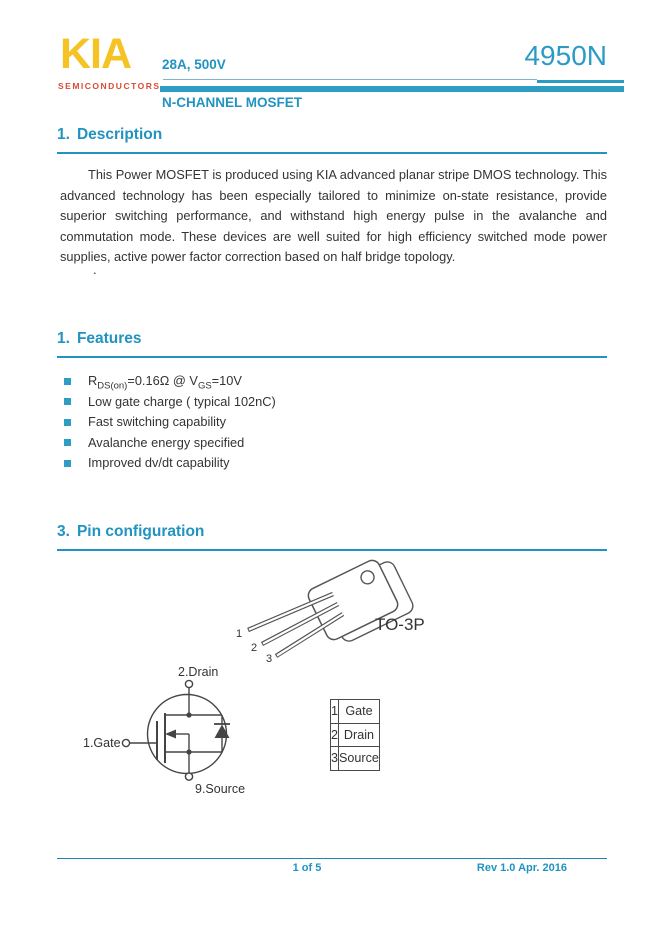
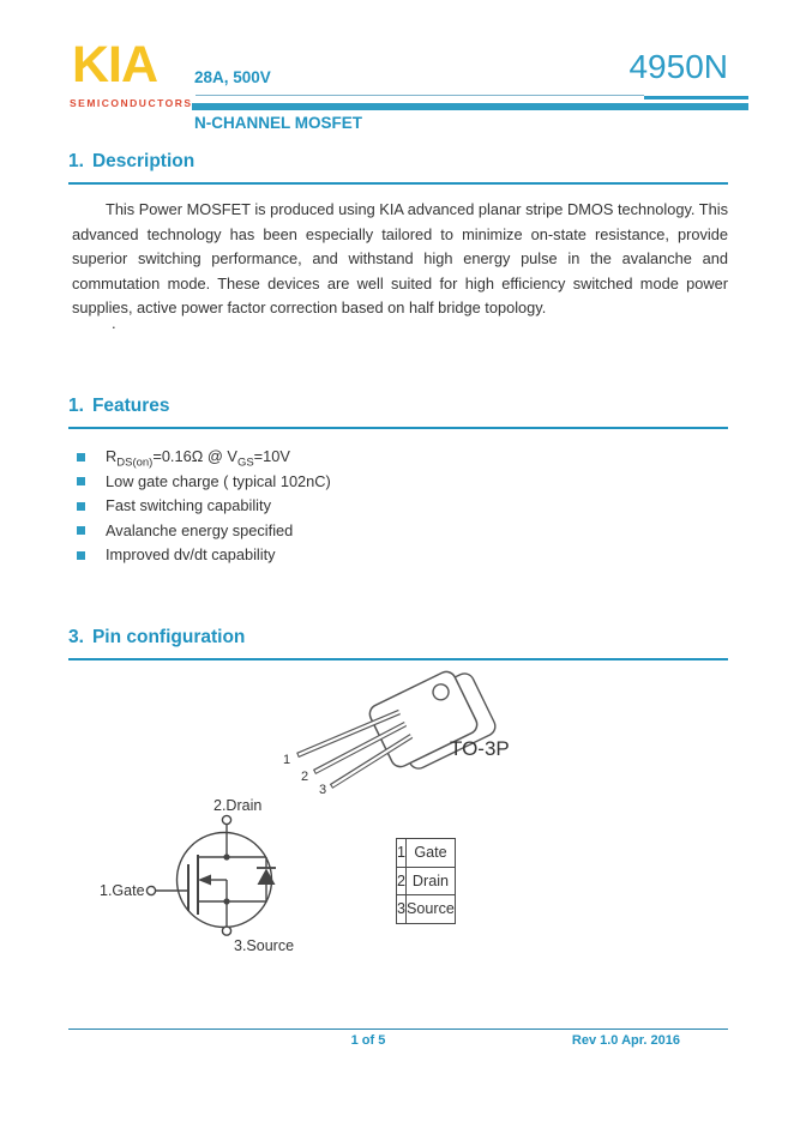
  KIA
  SEMICONDUCTORS
  28A, 500V
  N-CHANNEL MOSFET
  4950N
  1. Description
  This Power MOSFET is produced using KIA advanced planar stripe DMOS technology. This advanced technology has been especially tailored to minimize on-state resistance, provide superior switching performance, and withstand high energy pulse in the avalanche and commutation mode. These devices are well suited for high efficiency switched mode power supplies, active power factor correction based on half bridge topology.
  .
  1. Features
  RDS(on)=0.16Ω @ VGS=10V
  Low gate charge ( typical 102nC)
  Fast switching capability
  Avalanche energy specified
  Improved dv/dt capability
  3. Pin configuration
  1
  2
  3
  TO-3P
  2.Drain
  1.Gate
- 9.Source
+ 3.Source
  1	Gate
  2	Drain
  3	Source
  1 of 5
  Rev 1.0 Apr. 2016
